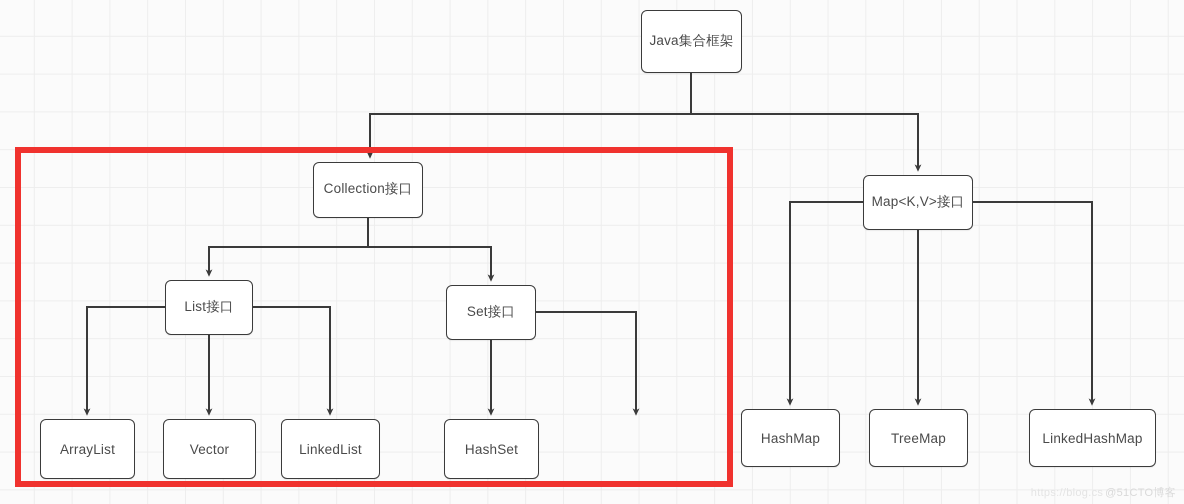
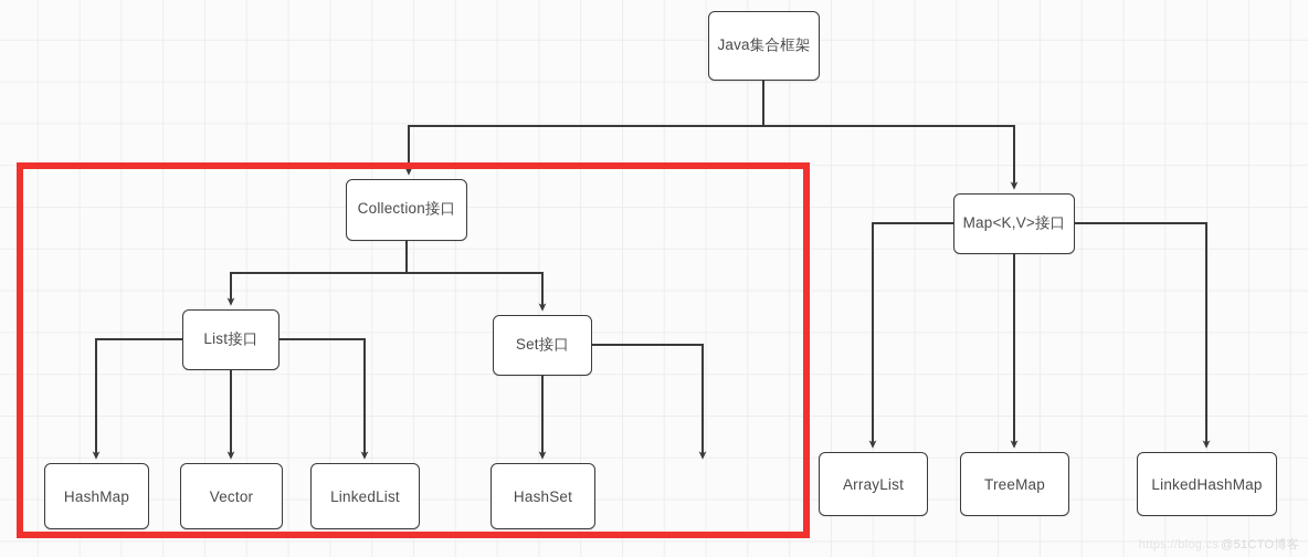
  Java集合框架
  Collection接口
  Map<K,V>接口
  List接口
  Set接口
- ArrayList
+ HashMap
  Vector
  LinkedList
  HashSet
- HashMap
+ ArrayList
  TreeMap
  LinkedHashMap
  @51CTO博客
